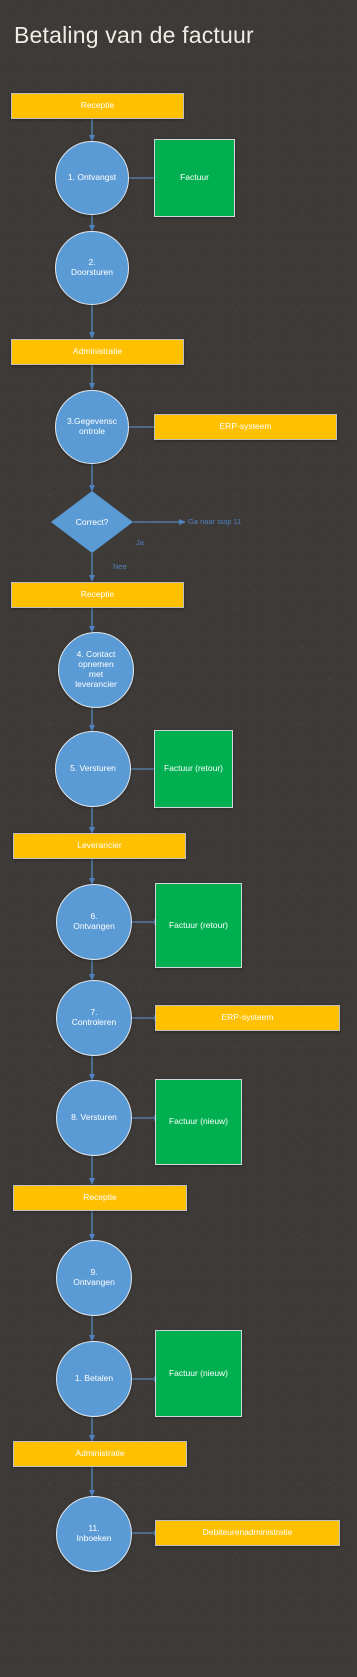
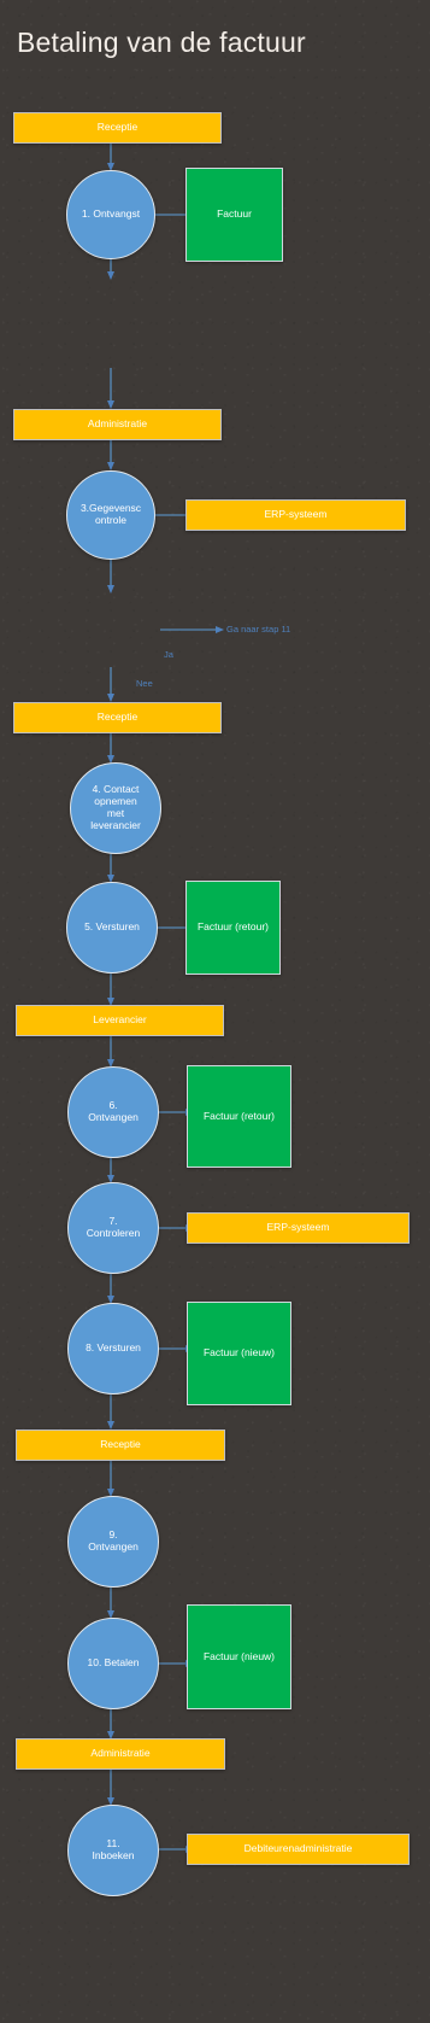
  Betaling van de factuur
  Receptie
  1. Ontvangst
  Factuur
- 2.
- Doorsturen
  Administratie
  3.Gegevensc
  ontrole
  ERP-systeem
- Correct?
  Ga naar stap 11
  Ja
  Nee
  Receptie
  4. Contact
  opnemen
  met
  leverancier
  5. Versturen
  Factuur (retour)
  Leverancier
  6.
  Ontvangen
  Factuur (retour)
  7.
  Controleren
  ERP-systeem
  8. Versturen
  Factuur (nieuw)
  Receptie
  9.
  Ontvangen
- 1. Betalen
+ 10. Betalen
  Factuur (nieuw)
  Administratie
  11.
  Inboeken
  Debiteurenadministratie
